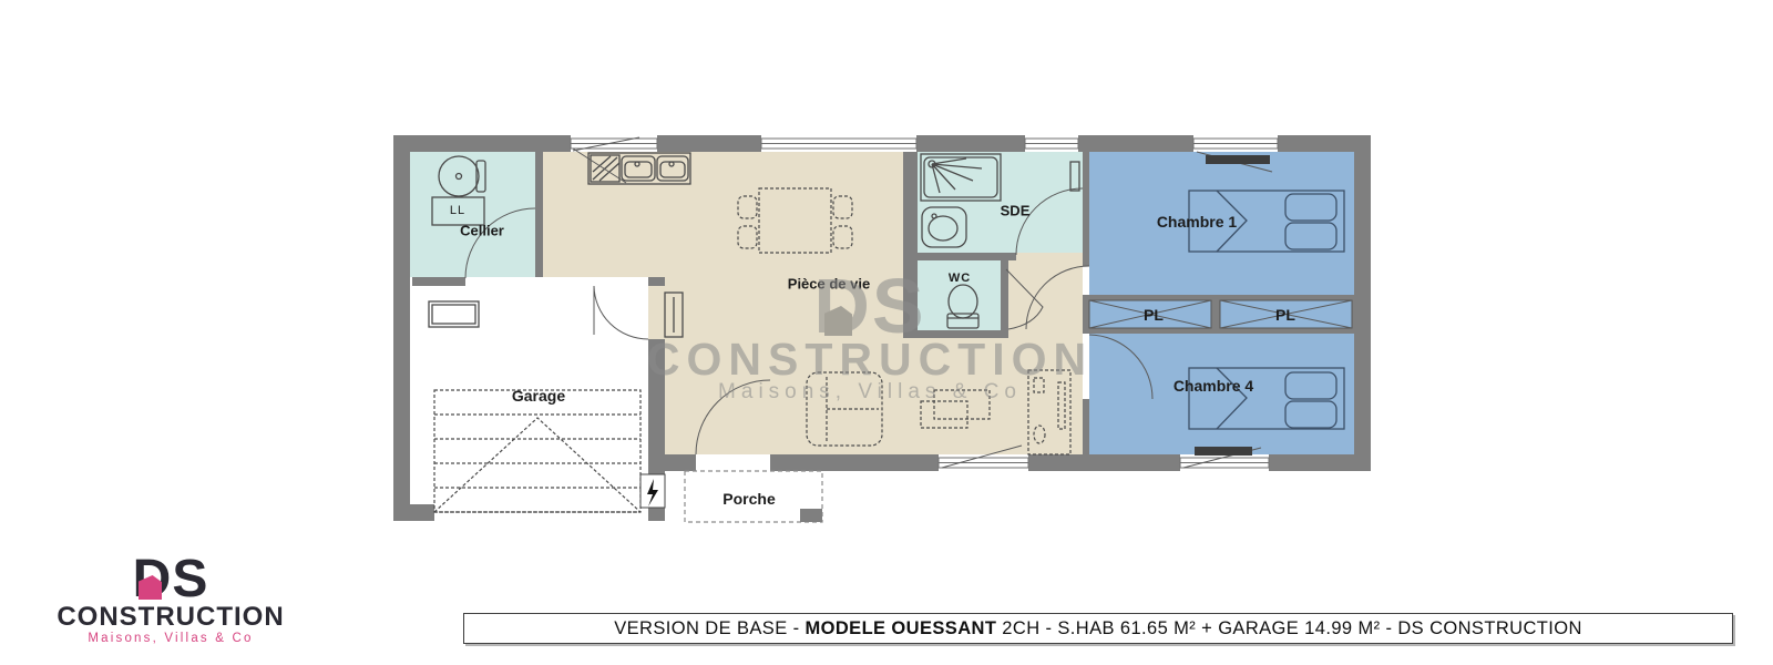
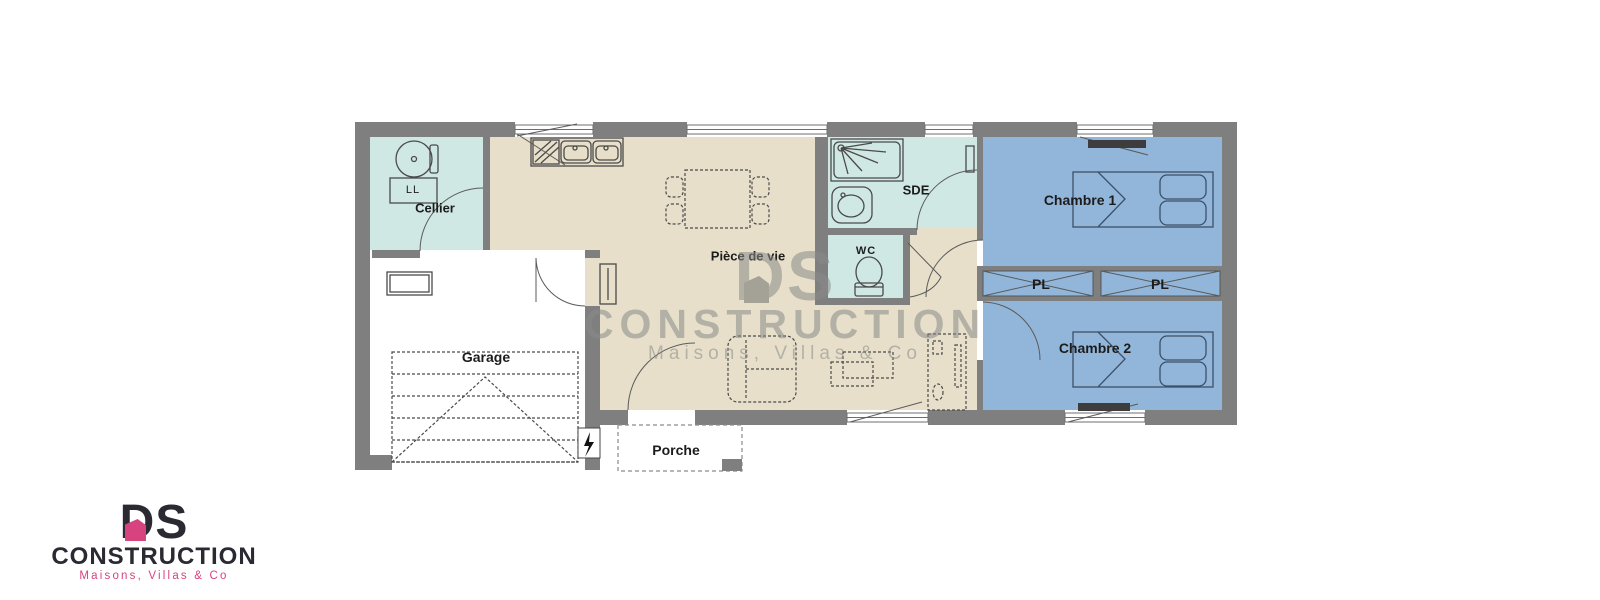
  Cellier
  LL
  Pièce de vie
  SDE
  WC
  Chambre 1
- Chambre 4
+ Chambre 2
  PL
  PL
  Garage
  Porche
  DS
  CONSTRUCTION
  Maisons, Villas & Co
  CONSTRUCTION
  Maisons, Villas & Co
- VERSION DE BASE -
- MODELE OUESSANT
- 2CH - S.HAB 61.65 M² + GARAGE 14.99 M² - DS CONSTRUCTION
